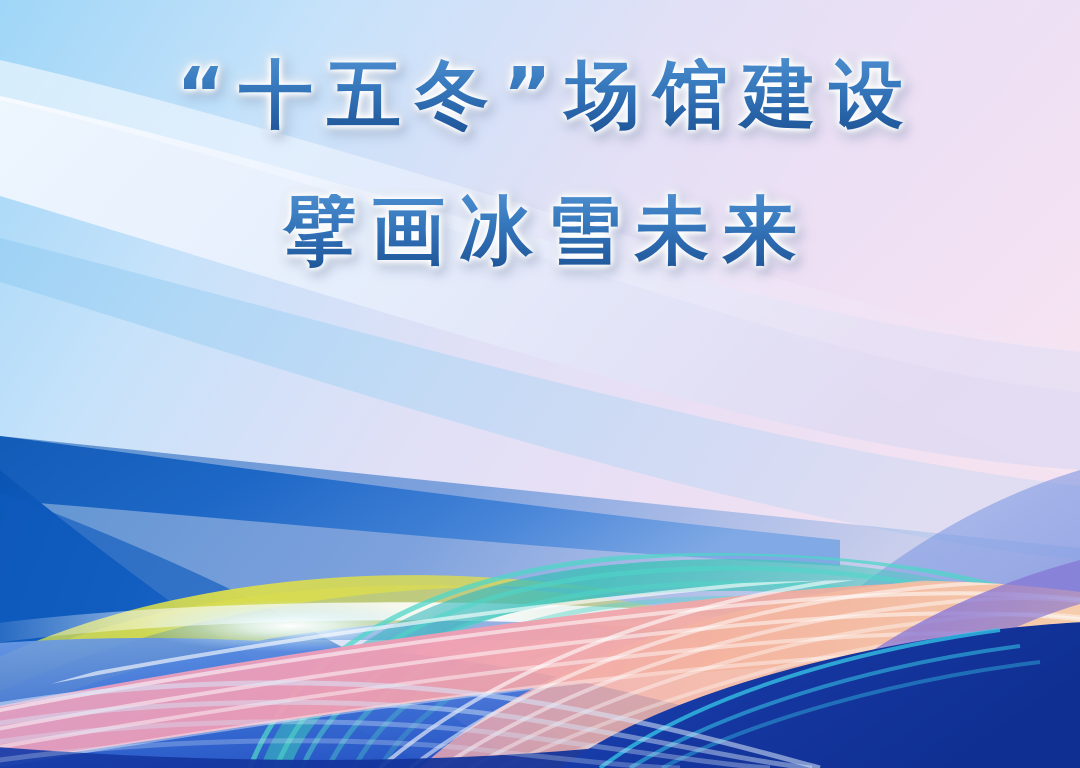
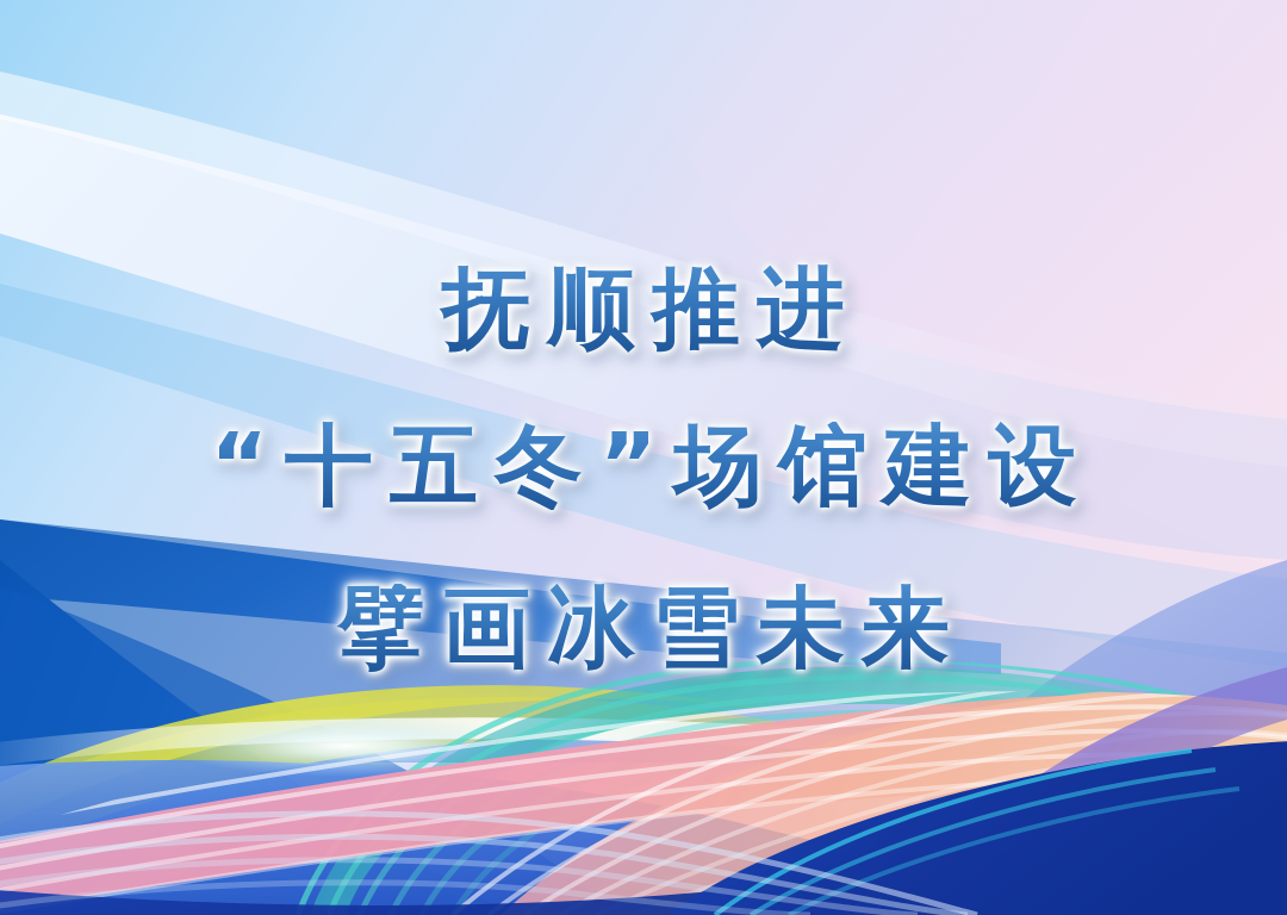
+ 抚顺推进
  “十五冬”场馆建设
  擘画冰雪未来
